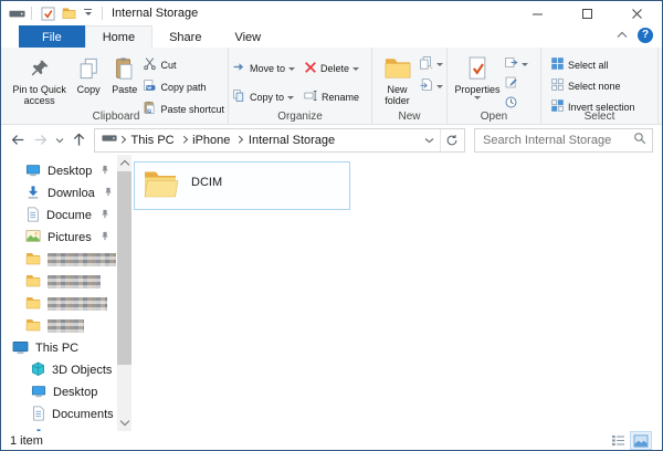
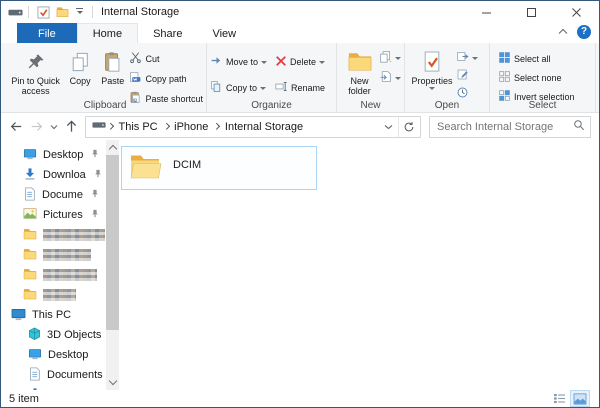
  Internal Storage
  File
  Home
  Share
  View
  ?
  Pin to Quick access
  Copy
  Paste
  Cut
  Copy path
  Paste shortcut
  Clipboard
  Move to
  Copy to
  Delete
  Rename
  Organize
  New folder
  New
  Properties
  Open
  Select all
  Select none
  Invert selection
  Select
  This PC
  iPhone
  Internal Storage
  Search Internal Storage
  Desktop
  Downloa
  Docume
  Pictures
  This PC
  3D Objects
  Desktop
  Documents
  DCIM
- 1 item
+ 5 item
